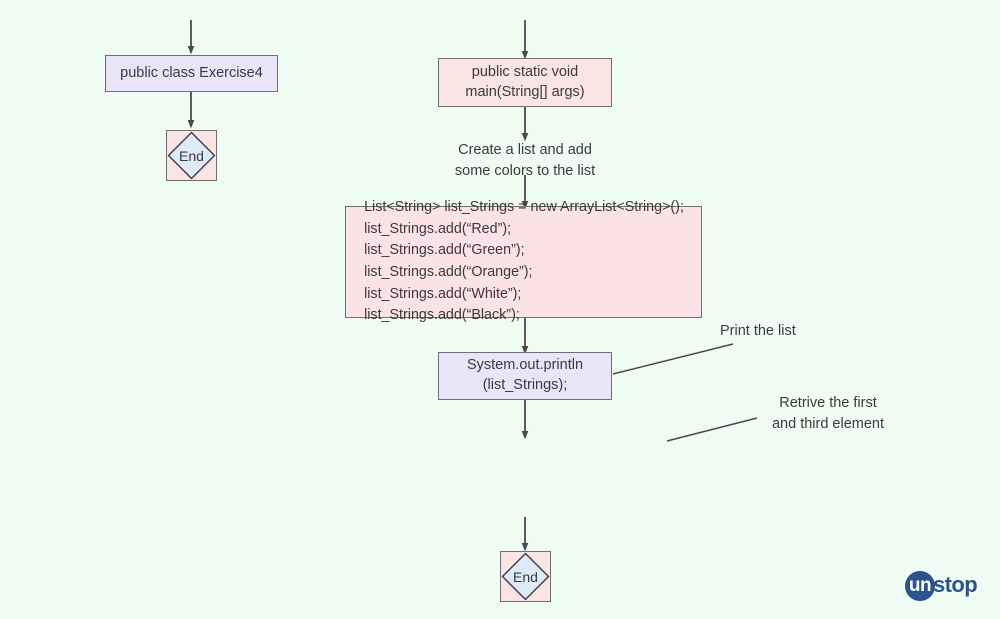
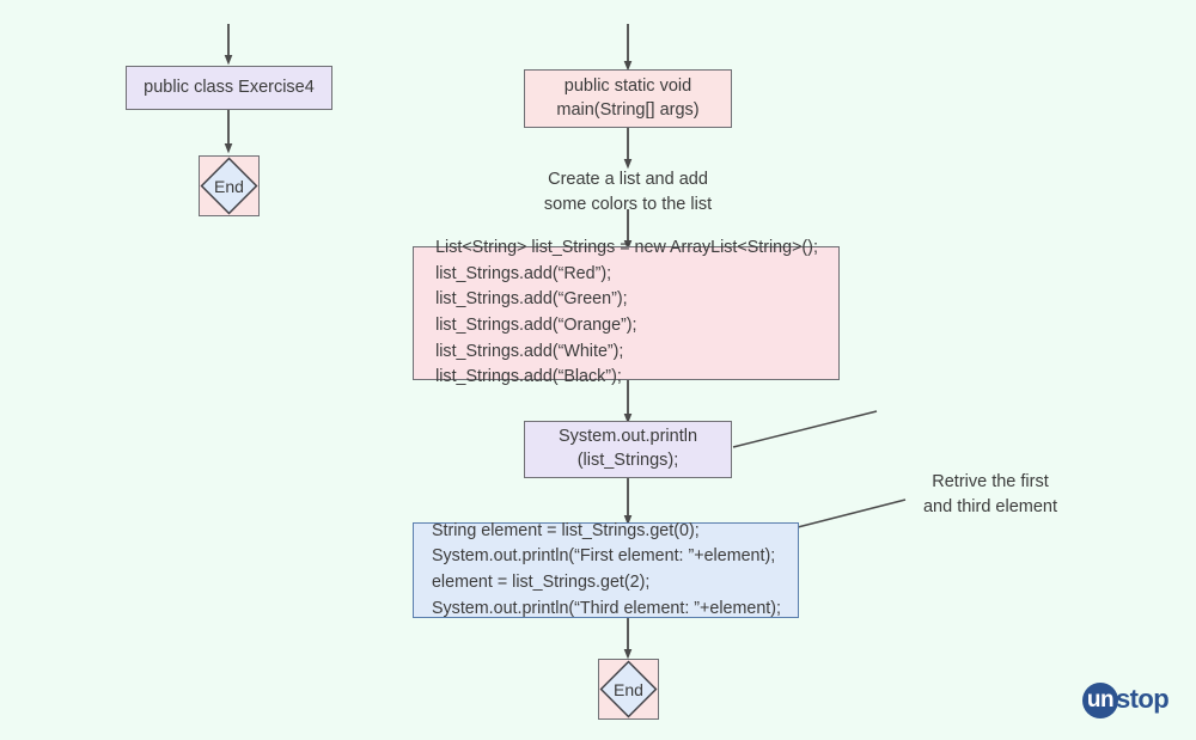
  public class Exercise4
  End
  public static void
  main(String[] args)
  Create a list and add
  some colors to the list
  List<String> list_Strings = new ArrayList<String>();
  list_Strings.add(“Red”);
  list_Strings.add(“Green”);
  list_Strings.add(“Orange”);
  list_Strings.add(“White”);
  list_Strings.add(“Black”);
  System.out.println
  (list_Strings);
+ String element = list_Strings.get(0);
+ System.out.println(“First element: ”+element);
+ element = list_Strings.get(2);
+ System.out.println(“Third element: ”+element);
  End
- Print the list
  Retrive the first
  and third element
  un
  stop
